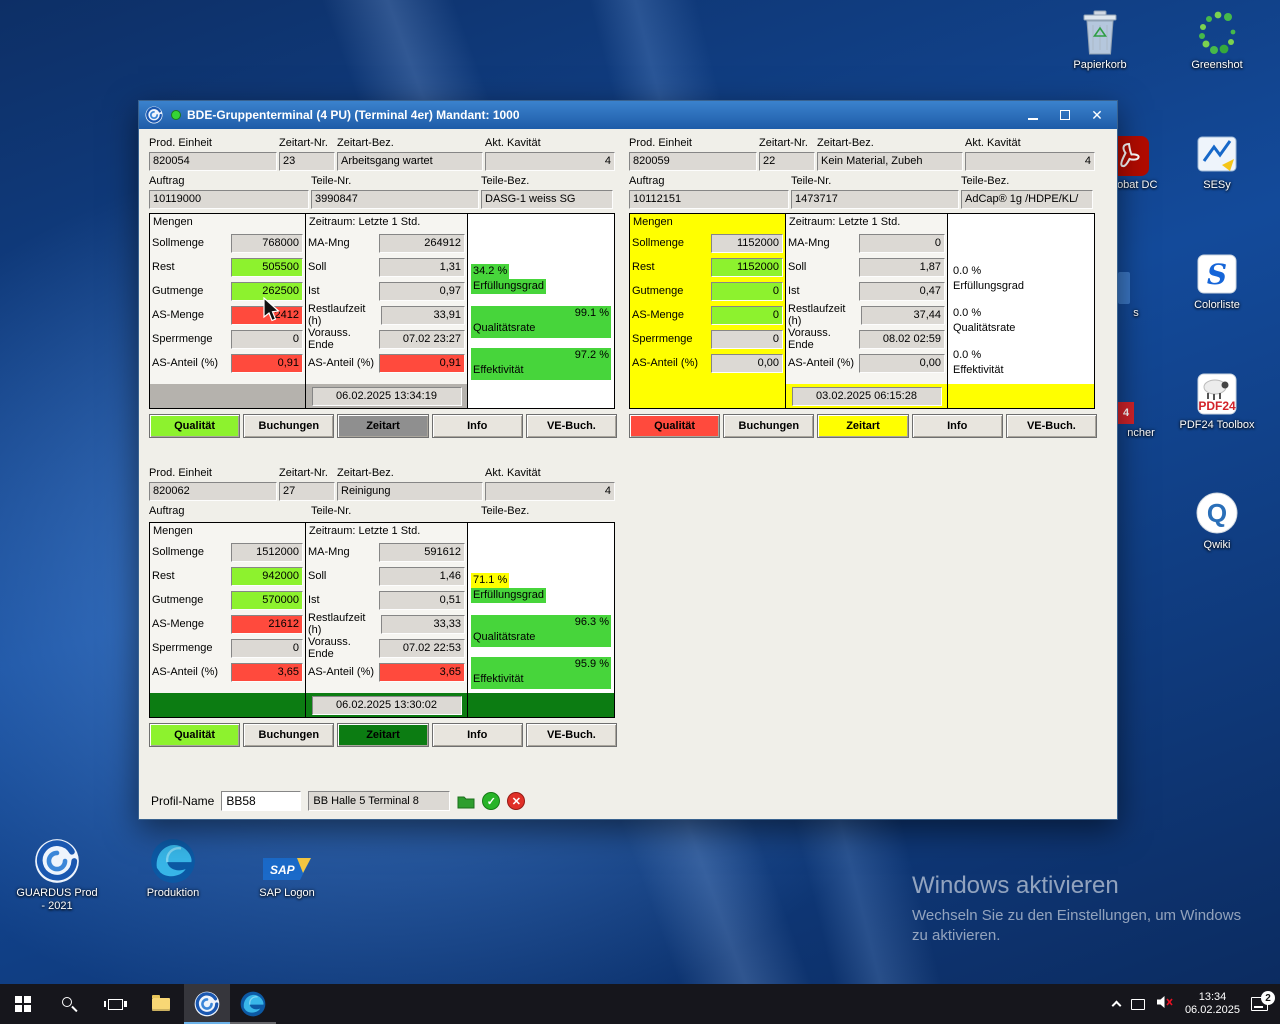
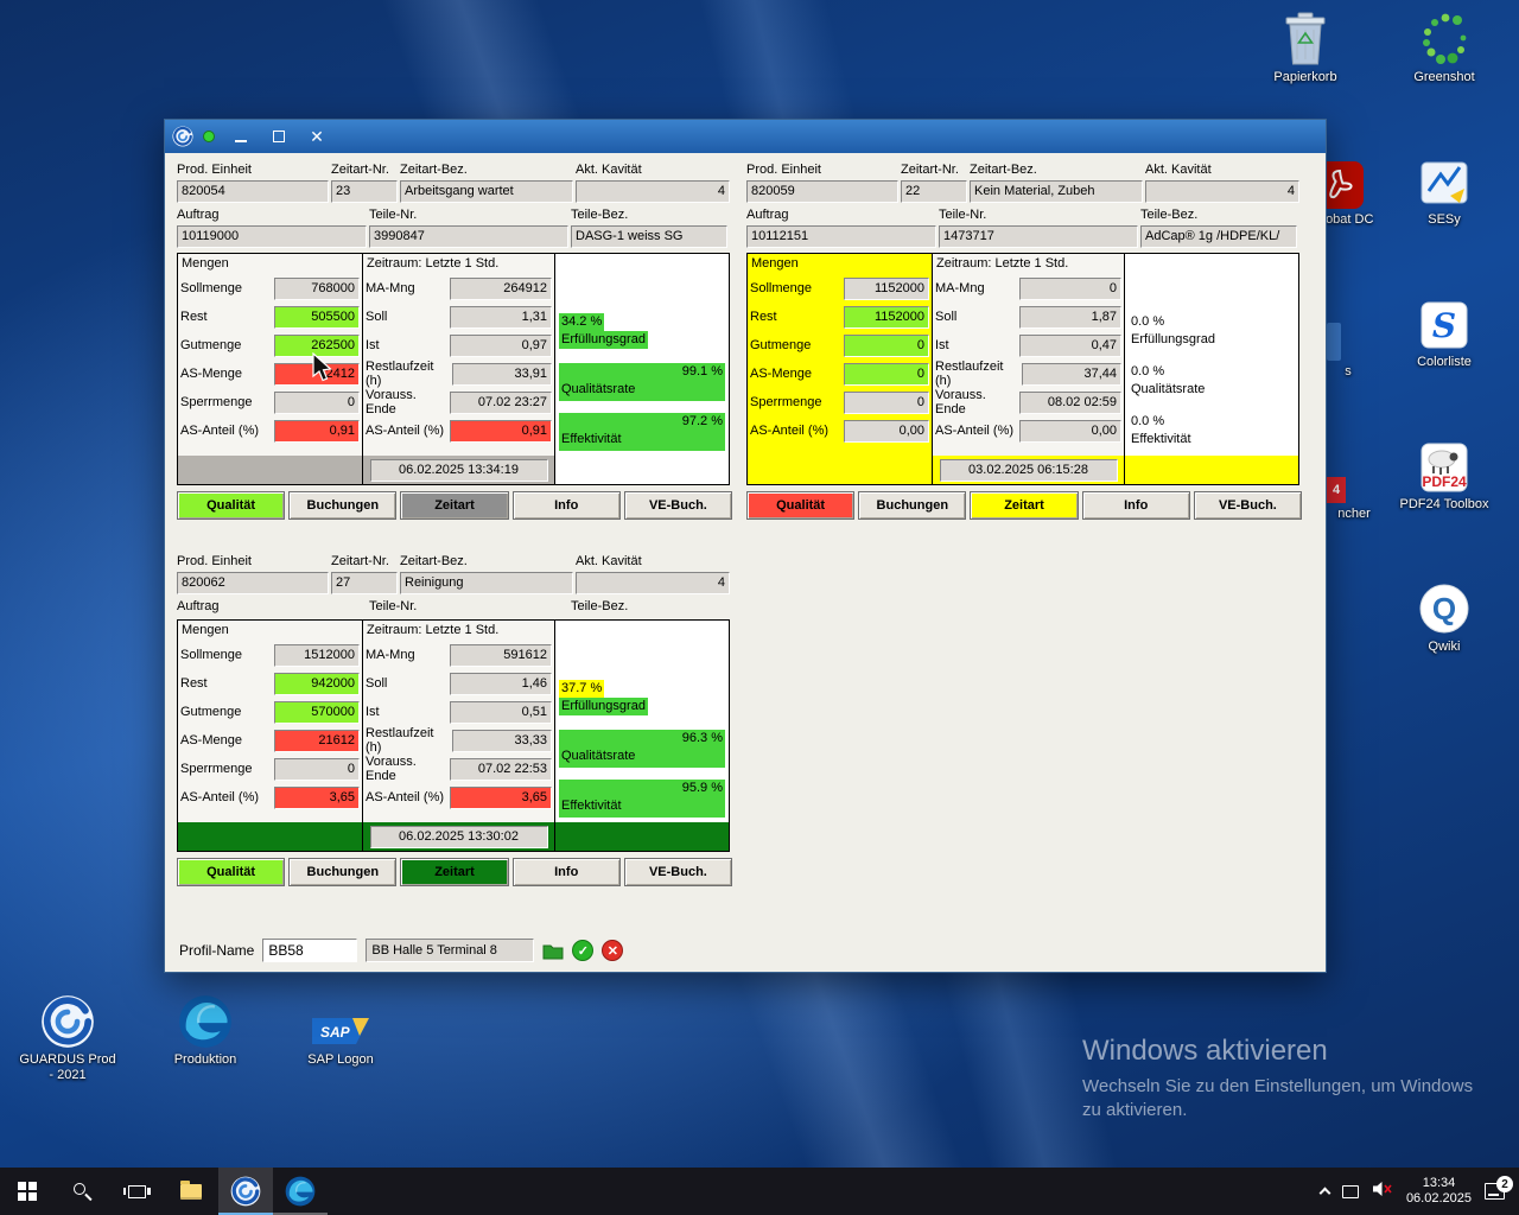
  Papierkorb
  Greenshot
  SESy
  S
  Colorliste
  PDF24
  PDF24 Toolbox
  Q
  Qwiki
  s
  4
  ncher
  GUARDUS Prod - 2021
  Produktion
  SAP
  SAP Logon
  Windows aktivieren
  Wechseln Sie zu den Einstellungen, um Windows
  zu aktivieren.
- BDE-Gruppenterminal (4 PU) (Terminal 4er) Mandant: 1000
  ✕
  Prod. Einheit
  Zeitart-Nr.
  Zeitart-Bez.
  Akt. Kavität
  820054
  23
  Arbeitsgang wartet
  4
  Auftrag
  Teile-Nr.
  Teile-Bez.
  10119000
  3990847
  DASG-1 weiss SG
  Mengen
  Sollmenge
  768000
  Rest
  505500
  Gutmenge
  262500
  AS-Menge
  2412
  Sperrmenge
  0
  AS-Anteil (%)
  0,91
  Zeitraum: Letzte 1 Std.
  MA-Mng
  264912
  Soll
  1,31
  Ist
  0,97
  Restlaufzeit (h)
  33,91
  Vorauss. Ende
  07.02 23:27
  AS-Anteil (%)
  0,91
  06.02.2025 13:34:19
  34.2 %
  Erfüllungsgrad
  99.1 %
  Qualitätsrate
  97.2 %
  Effektivität
  Qualität
  Buchungen
  Zeitart
  Info
  VE-Buch.
  Prod. Einheit
  Zeitart-Nr.
  Zeitart-Bez.
  Akt. Kavität
  820059
  22
  Kein Material, Zubeh
  4
  Auftrag
  Teile-Nr.
  Teile-Bez.
  10112151
  1473717
  AdCap® 1g /HDPE/KL/
  Mengen
  Sollmenge
  1152000
  Rest
  1152000
  Gutmenge
  0
  AS-Menge
  0
  Sperrmenge
  0
  AS-Anteil (%)
  0,00
  Zeitraum: Letzte 1 Std.
  MA-Mng
  0
  Soll
  1,87
  Ist
  0,47
  Restlaufzeit (h)
  37,44
  Vorauss. Ende
  08.02 02:59
  AS-Anteil (%)
  0,00
  03.02.2025 06:15:28
  0.0 %
  Erfüllungsgrad
  0.0 %
  Qualitätsrate
  0.0 %
  Effektivität
  Qualität
  Buchungen
  Zeitart
  Info
  VE-Buch.
  Prod. Einheit
  Zeitart-Nr.
  Zeitart-Bez.
  Akt. Kavität
  820062
  27
  Reinigung
  4
  Auftrag
  Teile-Nr.
  Teile-Bez.
  Mengen
  Sollmenge
  1512000
  Rest
  942000
  Gutmenge
  570000
  AS-Menge
  21612
  Sperrmenge
  0
  AS-Anteil (%)
  3,65
  Zeitraum: Letzte 1 Std.
  MA-Mng
  591612
  Soll
  1,46
  Ist
  0,51
  Restlaufzeit (h)
  33,33
  Vorauss. Ende
  07.02 22:53
  AS-Anteil (%)
  3,65
  06.02.2025 13:30:02
- 71.1 %
+ 37.7 %
  Erfüllungsgrad
  96.3 %
  Qualitätsrate
  95.9 %
  Effektivität
  Qualität
  Buchungen
  Zeitart
  Info
  VE-Buch.
  Profil-Name
  BB58
  BB Halle 5 Terminal 8
  ✓
  ✕
  13:34
  06.02.2025
  2
